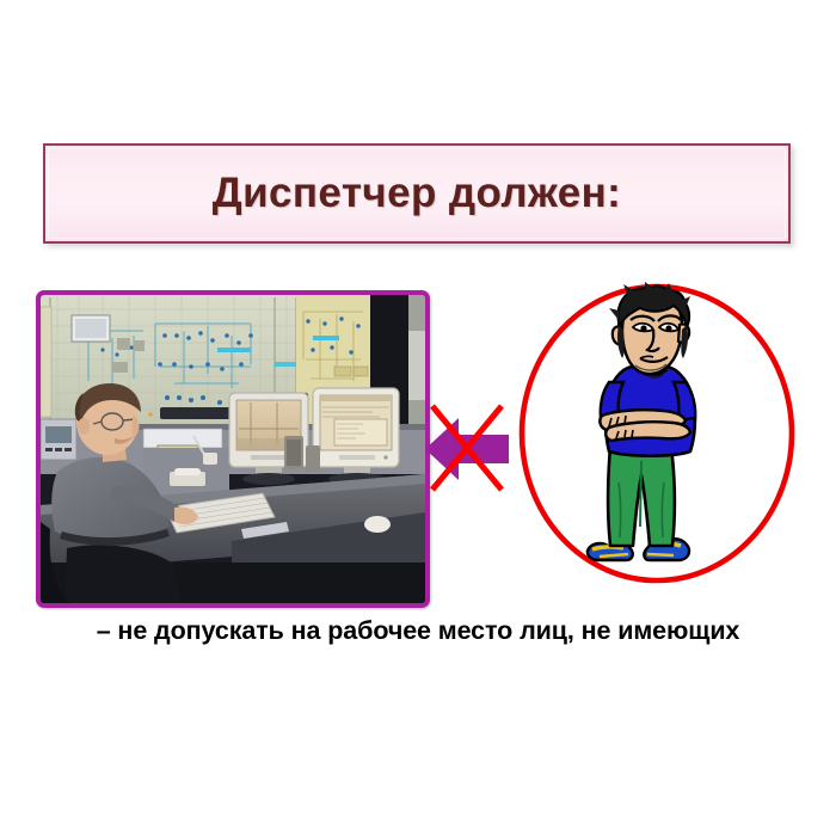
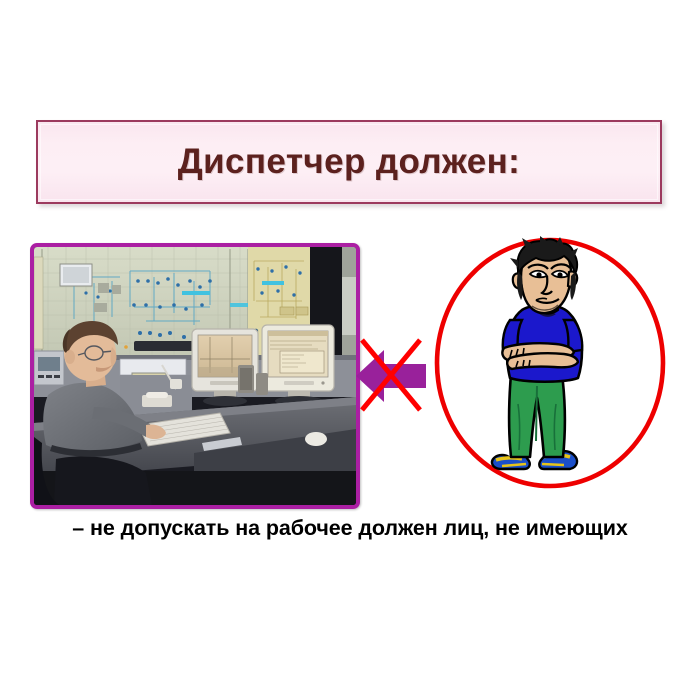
  Диспетчер должен:
- – не допускать на рабочее место лиц, не имеющих
+ – не допускать на рабочее должен лиц, не имеющих
